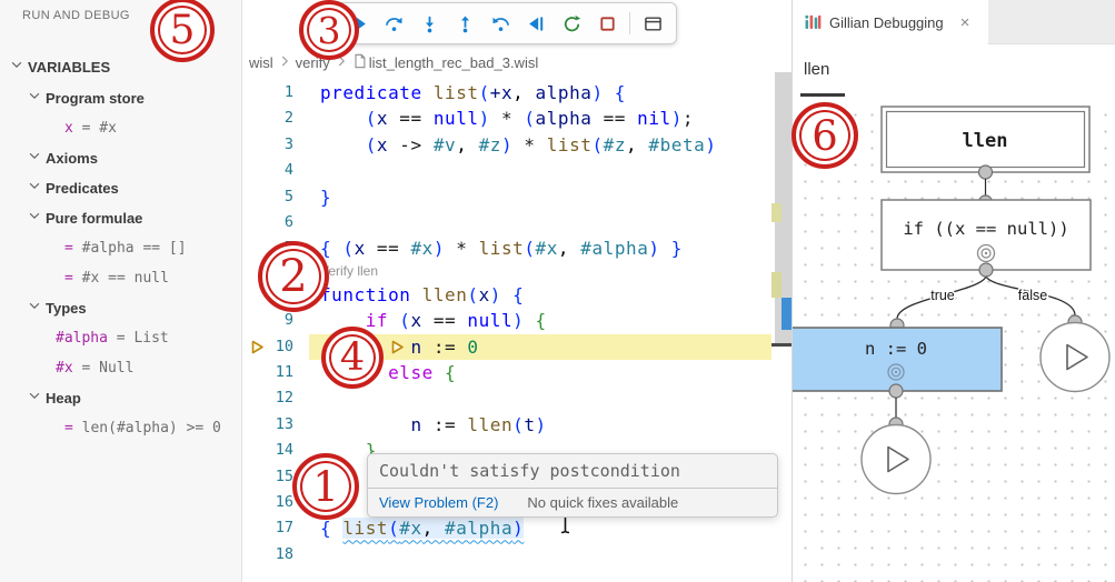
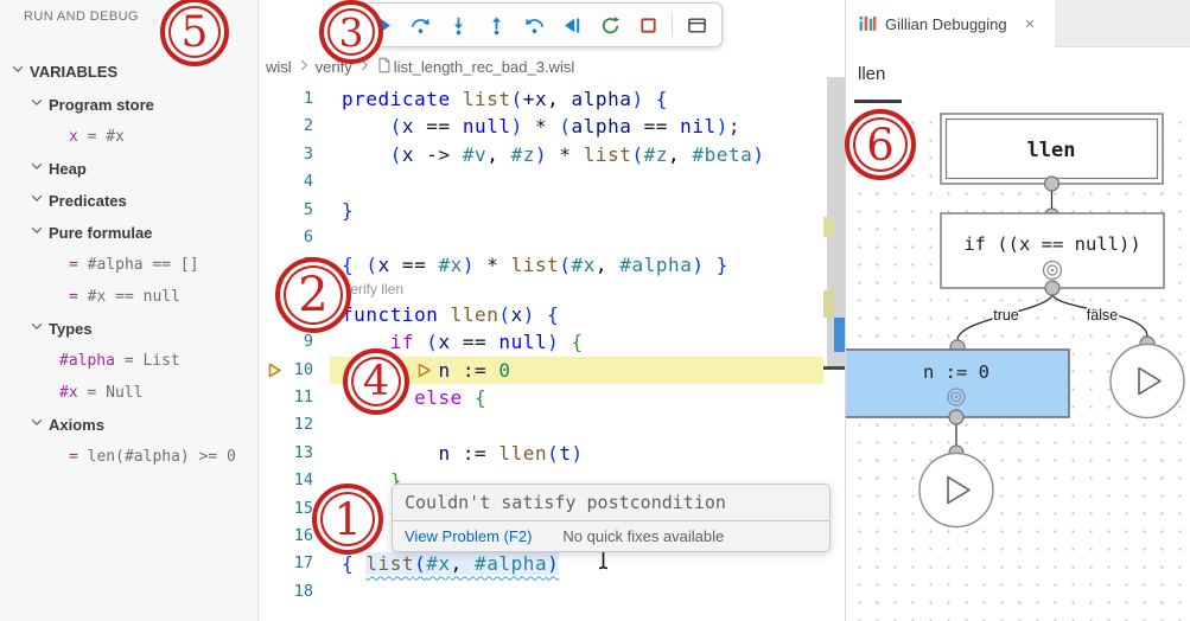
  RUN AND DEBUG
  VARIABLES
  Program store
  x = #x
- Axioms
+ Heap
  Predicates
  Pure formulae
  = #alpha == []
  = #x == null
  Types
  #alpha = List
  #x = Null
- Heap
+ Axioms
  = len(#alpha) >= 0
  wisl
  verify
  list_length_rec_bad_3.wisl
  1
  predicate list(+x, alpha) {
  2
  (x == null) * (alpha == nil);
  3
  (x -> #v, #z) * list(#z, #beta)
  4
  5
  }
  6
  { (x == #x) * list(#x, #alpha) }
  function llen(x) {
  9
  if (x == null) {
  10
  n := 0
  11
  else {
  12
  13
  n := llen(t)
  14
  }
  15
  16
  17
  { list(#x, #alpha)
  18
  erify llen
  Couldn't satisfy postcondition
  View Problem (F2)
  No quick fixes available
  Gillian Debugging
  ×
  llen
  true
  false
  llen
  if ((x == null))
  n := 0
  1
  2
  3
  4
  5
  6
